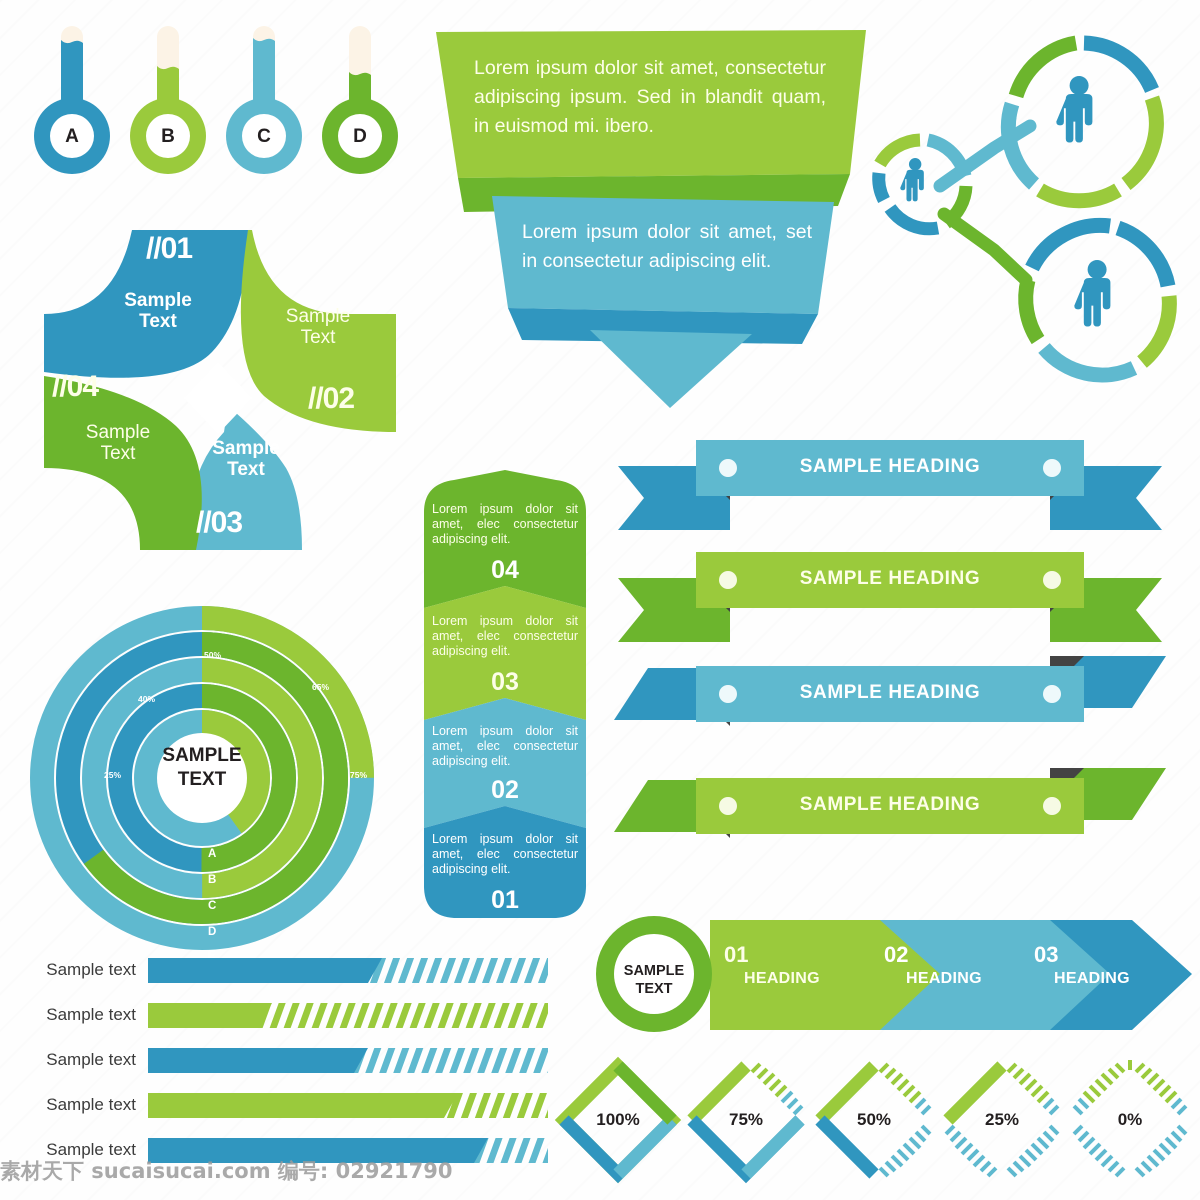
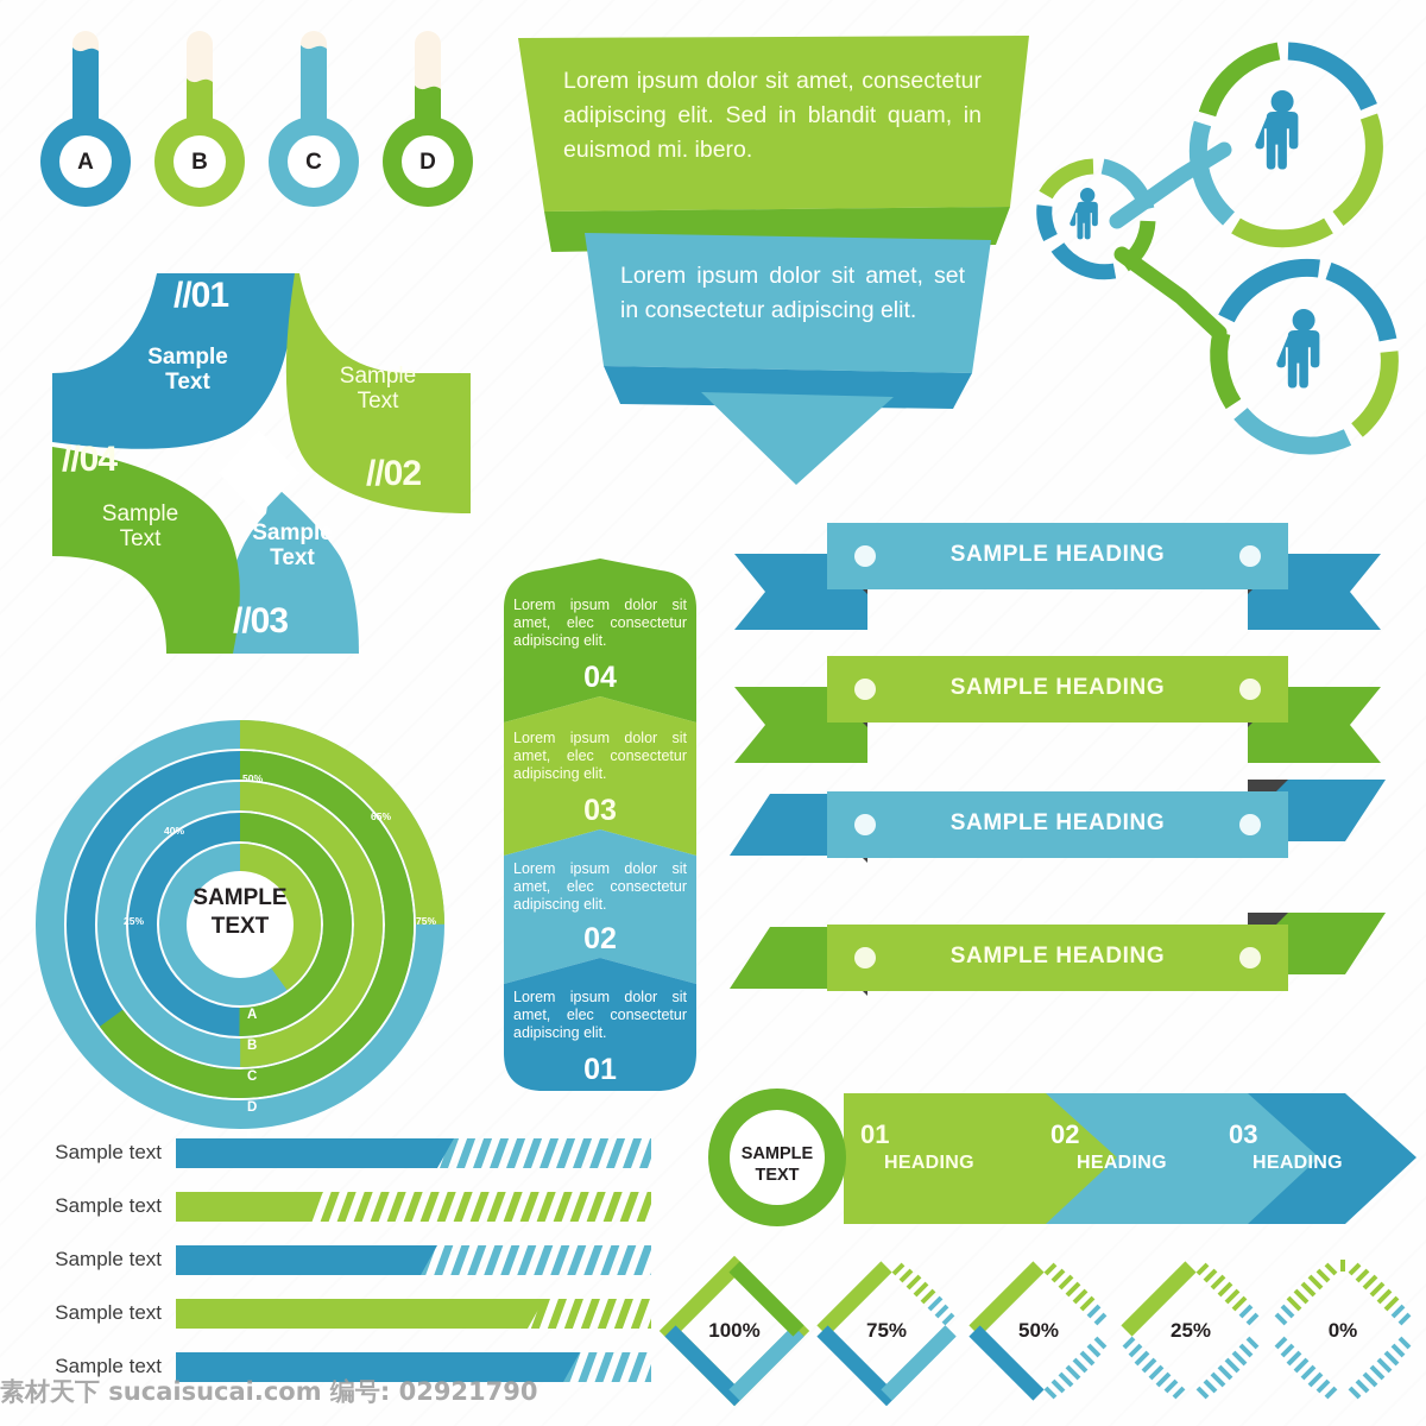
  A
  B
  C
  D
- Lorem ipsum dolor sit amet, consectetur adipiscing ipsum. Sed in blandit quam, in euismod mi. ibero.
+ Lorem ipsum dolor sit amet, consectetur adipiscing elit. Sed in blandit quam, in euismod mi. ibero.
  Lorem ipsum dolor sit amet, set in consectetur adipiscing elit.
  //01
  Sample
  Text
  //02
  Sample
  Text
  //03
  Sample
  Text
  //04
  Sample
  Text
  SAMPLE
  TEXT
  75%
  65%
  50%
  40%
  25%
  A
  B
  C
  D
  E
  Lorem ipsum dolor sit amet, elec consectetur adipiscing elit.
  04
  Lorem ipsum dolor sit amet, elec consectetur adipiscing elit.
  03
  Lorem ipsum dolor sit amet, elec consectetur adipiscing elit.
  02
  Lorem ipsum dolor sit amet, elec consectetur adipiscing elit.
  01
  SAMPLE HEADING
  SAMPLE HEADING
  SAMPLE HEADING
  SAMPLE HEADING
  SAMPLE
  TEXT
  01
  HEADING
  02
  HEADING
  03
  HEADING
  Sample text
  Sample text
  Sample text
  Sample text
  Sample text
  100%
  75%
  50%
  25%
  0%
  素材天下 sucaisucai.com 编号: 02921790
